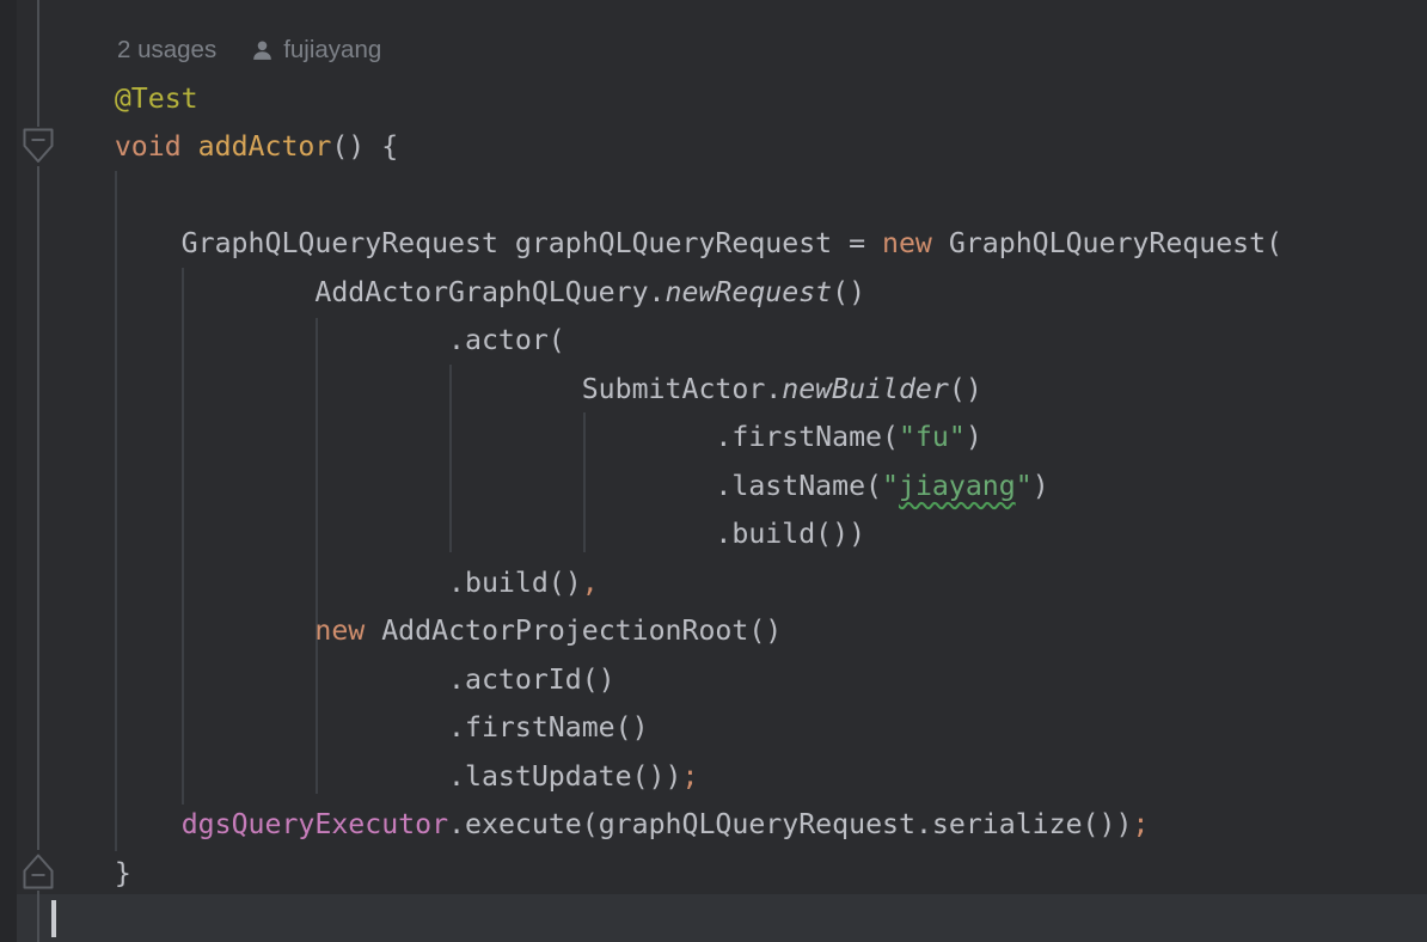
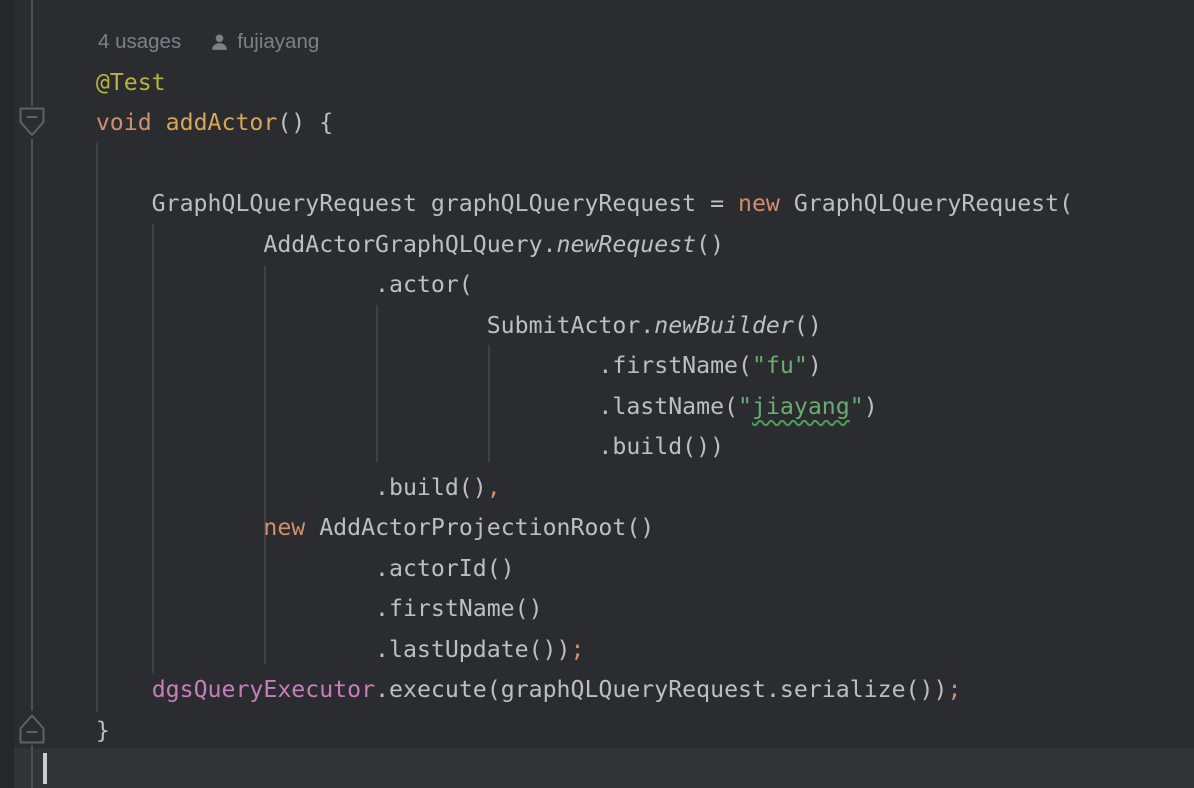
  @Test
  void addActor() {
  GraphQLQueryRequest graphQLQueryRequest = new GraphQLQueryRequest(
  AddActorGraphQLQuery.newRequest()
  .actor(
  SubmitActor.newBuilder()
  .firstName("fu")
  .lastName("jiayang")
  .build())
  .build(),
  new AddActorProjectionRoot()
  .actorId()
  .firstName()
  .lastUpdate());
  dgsQueryExecutor.execute(graphQLQueryRequest.serialize());
  }
- 2 usages
+ 4 usages
  fujiayang
